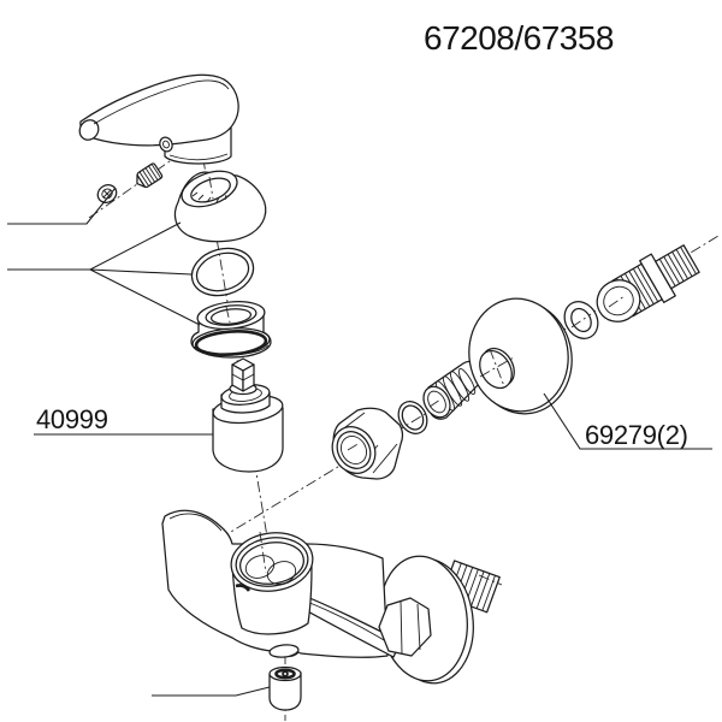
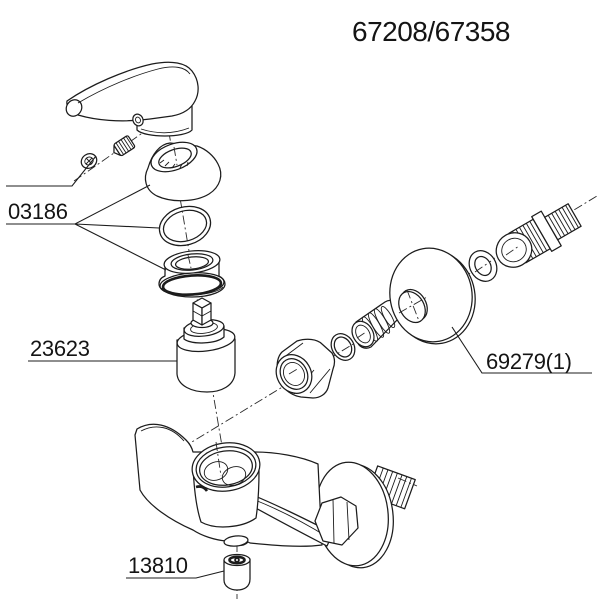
  67208/67358
+ 03186
- 40999
+ 23623
- 69279(2)
+ 69279(1)
+ 13810
